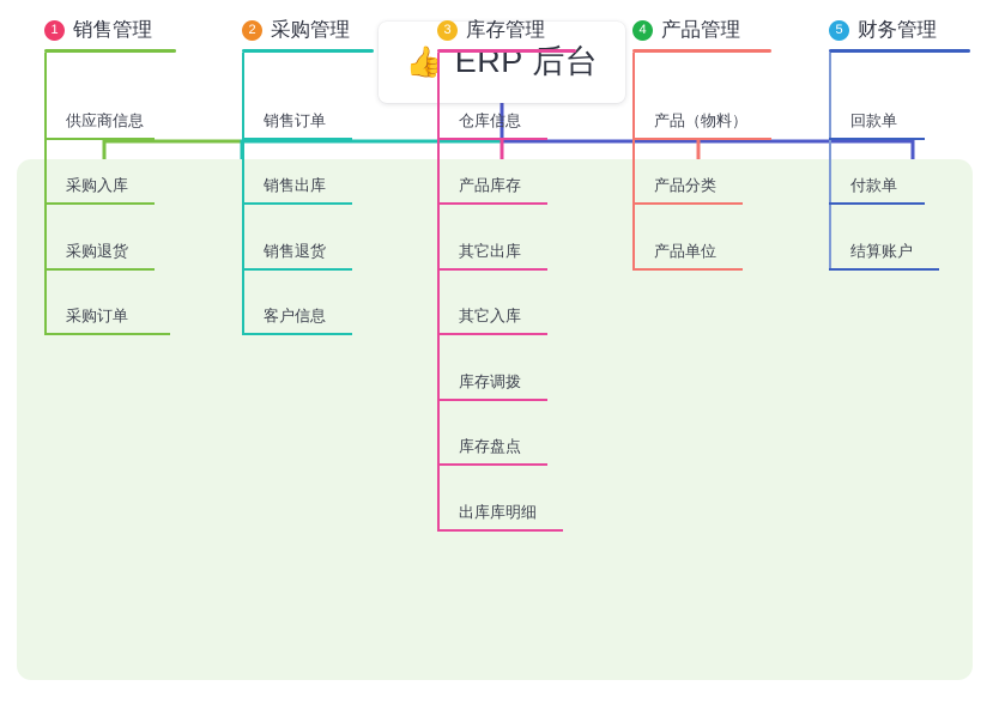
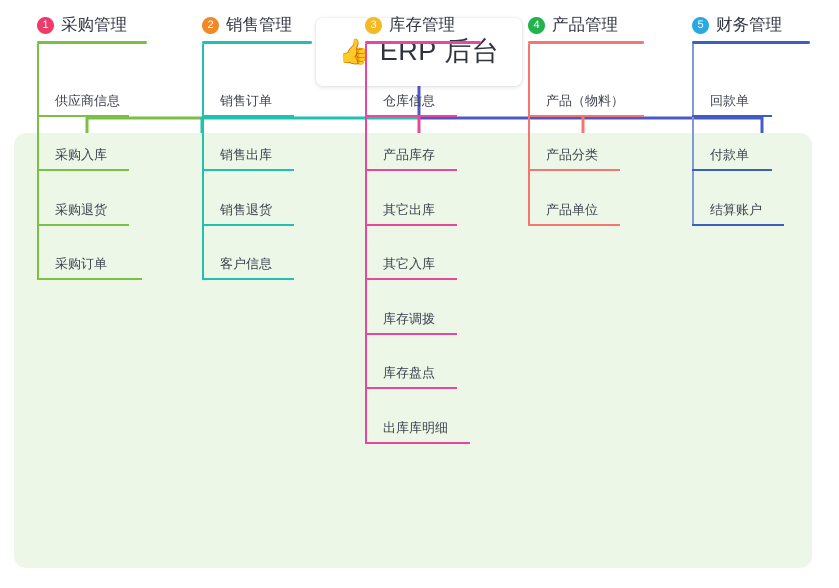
  👍
  ERP 后台
  1
- 销售管理
+ 采购管理
  供应商信息
  采购入库
  采购退货
  采购订单
  2
- 采购管理
+ 销售管理
  销售订单
  销售出库
  销售退货
  客户信息
  3
  库存管理
  仓库信息
  产品库存
  其它出库
  其它入库
  库存调拨
  库存盘点
  出库库明细
  4
  产品管理
  产品（物料）
  产品分类
  产品单位
  5
  财务管理
  回款单
  付款单
  结算账户
